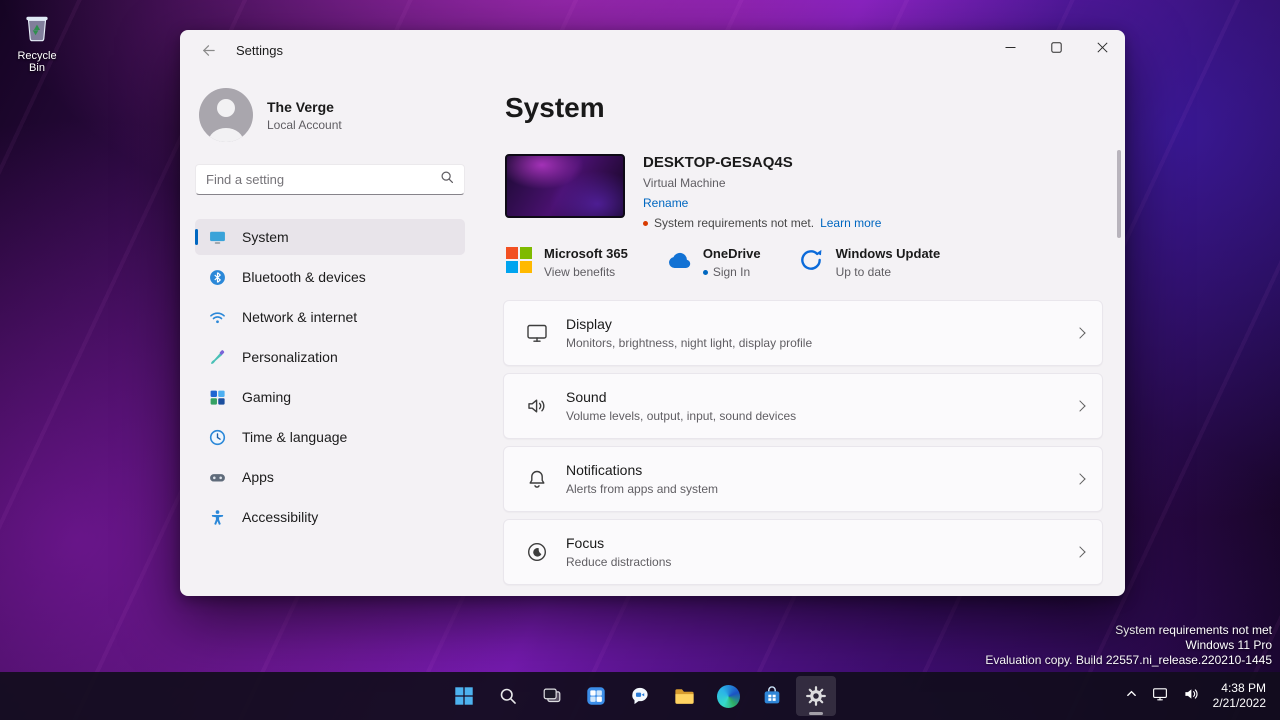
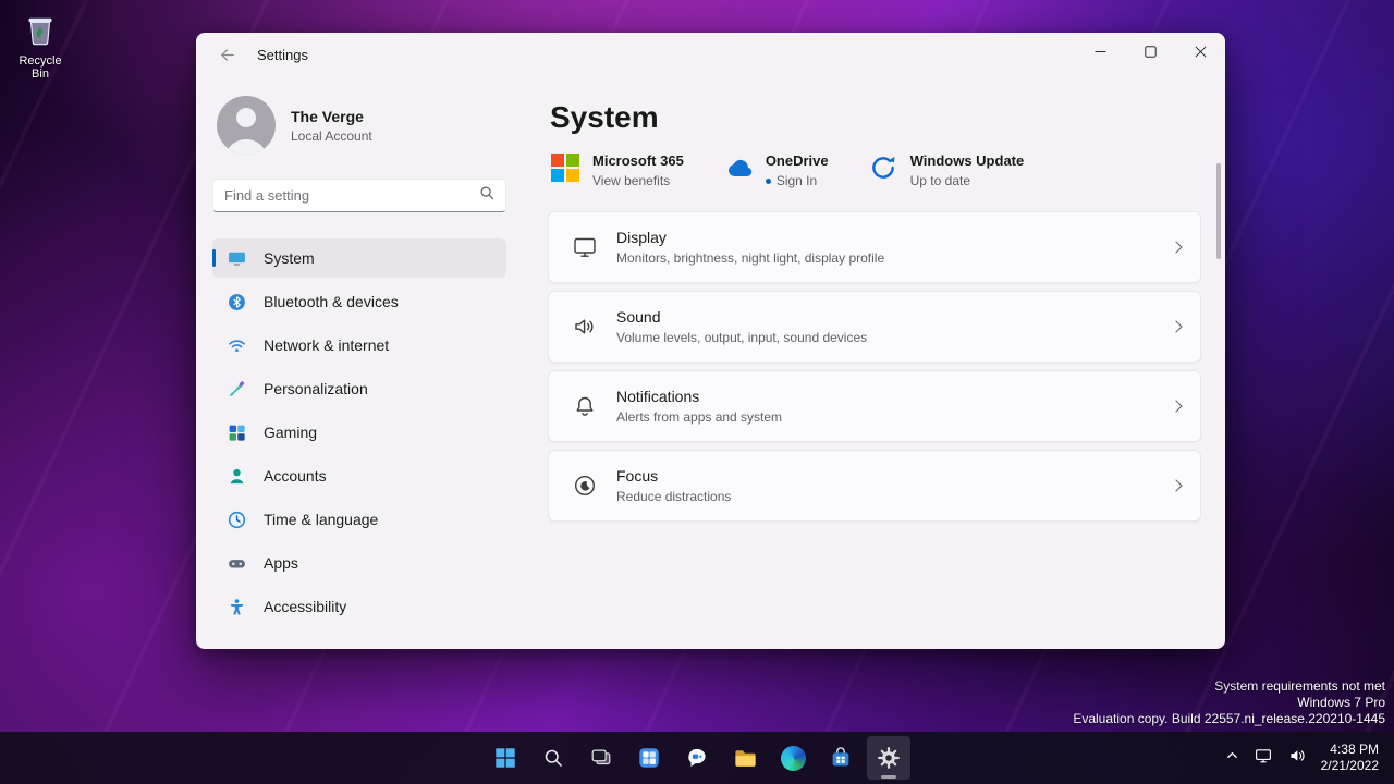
  Recycle Bin
  System requirements not met
- Windows 11 Pro
+ Windows 7 Pro
  Evaluation copy. Build 22557.ni_release.220210-1445
  Settings
  The Verge
  Local Account
  Find a setting
  System
  Bluetooth & devices
  Network & internet
  Personalization
  Gaming
+ Accounts
  Time & language
  Apps
  Accessibility
  System
- DESKTOP-GESAQ4S
- Virtual Machine
- Rename
- System requirements not met.
- Learn more
  Microsoft 365
  View benefits
  OneDrive
  Sign In
  Windows Update
  Up to date
  Display
  Monitors, brightness, night light, display profile
  Sound
  Volume levels, output, input, sound devices
  Notifications
  Alerts from apps and system
  Focus
  Reduce distractions
  4:38 PM
  2/21/2022
